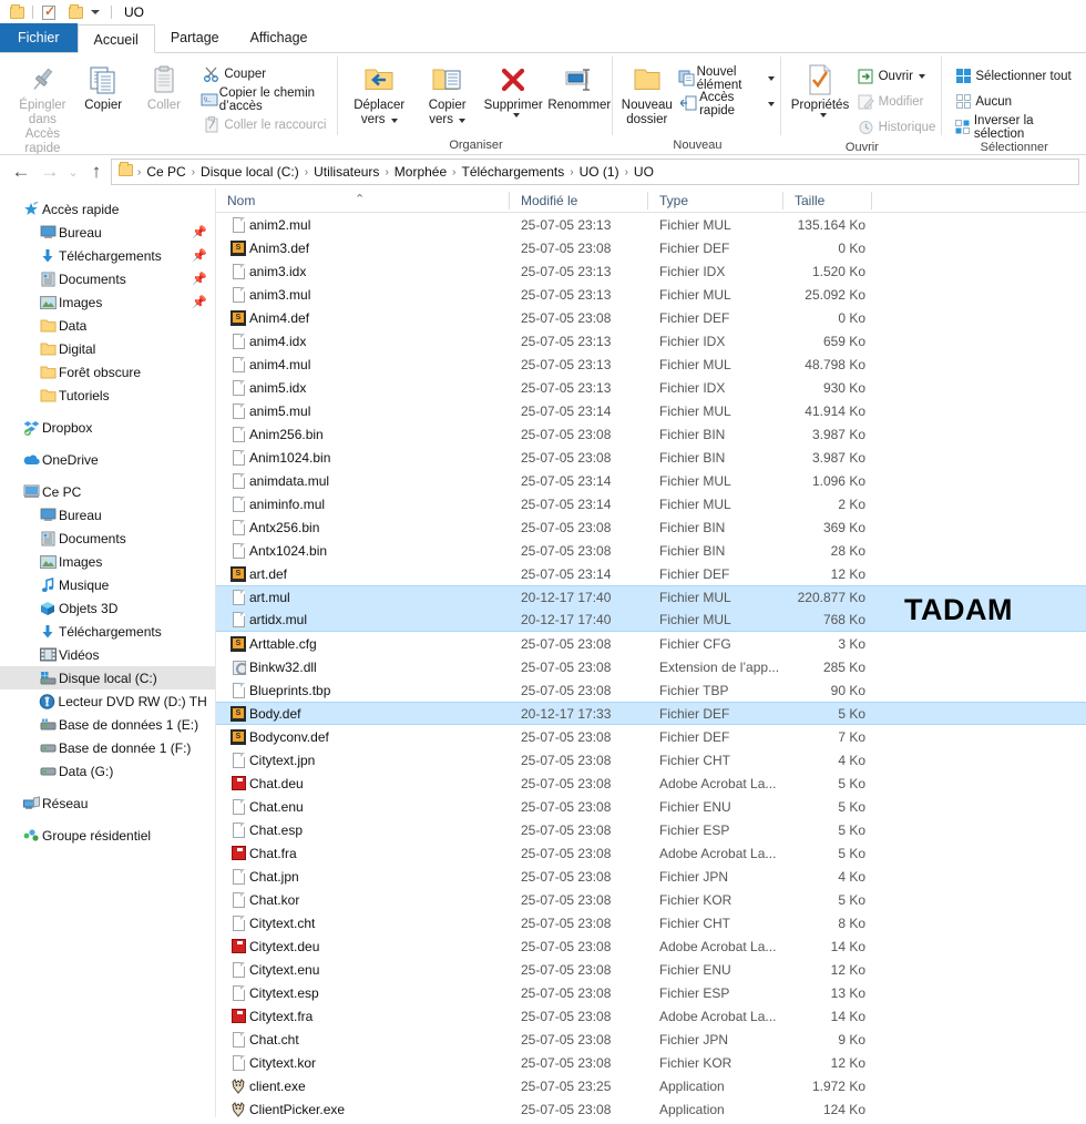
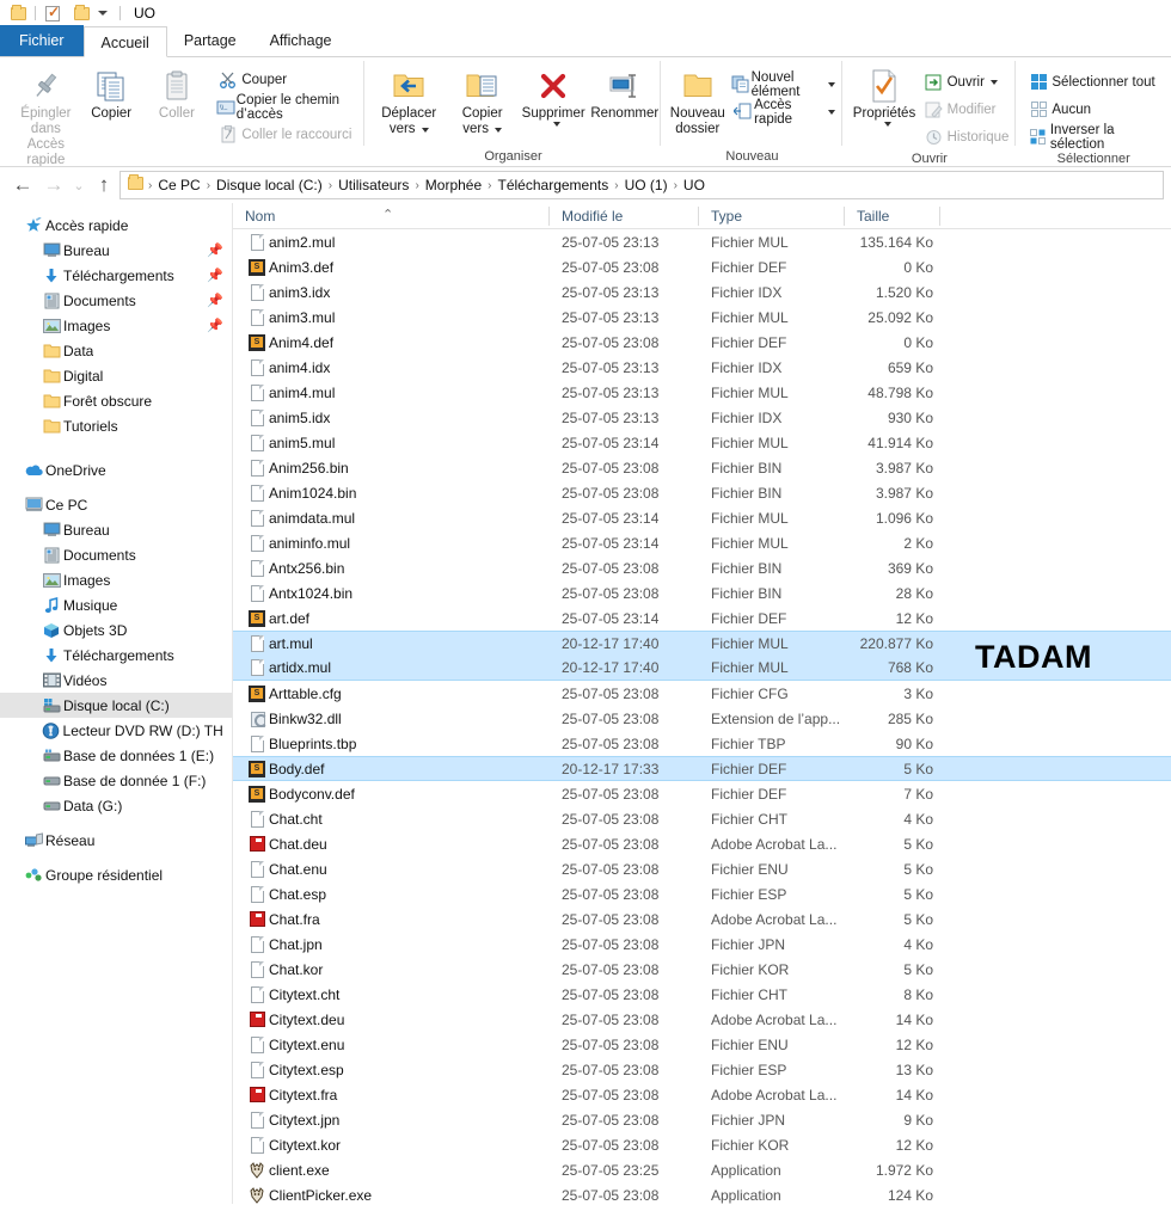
  UO
  Fichier
  Accueil
  Partage
  Affichage
  Épingler dans
  Accès rapide
  Copier
  Coller
  Couper
  Copier le chemin d’accès
  Coller le raccourci
  Déplacer
  vers
  Copier
  vers
  Supprimer
  Renommer
  Organiser
  Nouveau
  dossier
  Nouvel élément
  Accès rapide
  Nouveau
  Propriétés
  Ouvrir
  Modifier
  Historique
  Ouvrir
  Sélectionner tout
  Aucun
  Inverser la sélection
  Sélectionner
  ←
  →
  ⌄
  ↑
  ›
  Ce PC
  ›
  Disque local (C:)
  ›
  Utilisateurs
  ›
  Morphée
  ›
  Téléchargements
  ›
  UO (1)
  ›
  UO
  Accès rapide
  Bureau
  📌
  Téléchargements
  📌
  Documents
  📌
  Images
  📌
  Data
  Digital
  Forêt obscure
  Tutoriels
- Dropbox
  OneDrive
  Ce PC
  Bureau
  Documents
  Images
  Musique
  Objets 3D
  Téléchargements
  Vidéos
  Disque local (C:)
  Lecteur DVD RW (D:) TH
  Base de données 1 (E:)
  Base de donnée 1 (F:)
  Data (G:)
  Réseau
  Groupe résidentiel
  Nom
  ⌃
  Modifié le
  Type
  Taille
  anim2.mul
  25-07-05 23:13
  Fichier MUL
  135.164 Ko
  Anim3.def
  25-07-05 23:08
  Fichier DEF
  0 Ko
  anim3.idx
  25-07-05 23:13
  Fichier IDX
  1.520 Ko
  anim3.mul
  25-07-05 23:13
  Fichier MUL
  25.092 Ko
  Anim4.def
  25-07-05 23:08
  Fichier DEF
  0 Ko
  anim4.idx
  25-07-05 23:13
  Fichier IDX
  659 Ko
  anim4.mul
  25-07-05 23:13
  Fichier MUL
  48.798 Ko
  anim5.idx
  25-07-05 23:13
  Fichier IDX
  930 Ko
  anim5.mul
  25-07-05 23:14
  Fichier MUL
  41.914 Ko
  Anim256.bin
  25-07-05 23:08
  Fichier BIN
  3.987 Ko
  Anim1024.bin
  25-07-05 23:08
  Fichier BIN
  3.987 Ko
  animdata.mul
  25-07-05 23:14
  Fichier MUL
  1.096 Ko
  animinfo.mul
  25-07-05 23:14
  Fichier MUL
  2 Ko
  Antx256.bin
  25-07-05 23:08
  Fichier BIN
  369 Ko
  Antx1024.bin
  25-07-05 23:08
  Fichier BIN
  28 Ko
  art.def
  25-07-05 23:14
  Fichier DEF
  12 Ko
  art.mul
  20-12-17 17:40
  Fichier MUL
  220.877 Ko
  artidx.mul
  20-12-17 17:40
  Fichier MUL
  768 Ko
  Arttable.cfg
  25-07-05 23:08
  Fichier CFG
  3 Ko
  Binkw32.dll
  25-07-05 23:08
  Extension de l’app...
  285 Ko
  Blueprints.tbp
  25-07-05 23:08
  Fichier TBP
  90 Ko
  Body.def
  20-12-17 17:33
  Fichier DEF
  5 Ko
  Bodyconv.def
  25-07-05 23:08
  Fichier DEF
  7 Ko
- Citytext.jpn
+ Chat.cht
  25-07-05 23:08
  Fichier CHT
  4 Ko
  Chat.deu
  25-07-05 23:08
  Adobe Acrobat La...
  5 Ko
  Chat.enu
  25-07-05 23:08
  Fichier ENU
  5 Ko
  Chat.esp
  25-07-05 23:08
  Fichier ESP
  5 Ko
  Chat.fra
  25-07-05 23:08
  Adobe Acrobat La...
  5 Ko
  Chat.jpn
  25-07-05 23:08
  Fichier JPN
  4 Ko
  Chat.kor
  25-07-05 23:08
  Fichier KOR
  5 Ko
  Citytext.cht
  25-07-05 23:08
  Fichier CHT
  8 Ko
  Citytext.deu
  25-07-05 23:08
  Adobe Acrobat La...
  14 Ko
  Citytext.enu
  25-07-05 23:08
  Fichier ENU
  12 Ko
  Citytext.esp
  25-07-05 23:08
  Fichier ESP
  13 Ko
  Citytext.fra
  25-07-05 23:08
  Adobe Acrobat La...
  14 Ko
- Chat.cht
+ Citytext.jpn
  25-07-05 23:08
  Fichier JPN
  9 Ko
  Citytext.kor
  25-07-05 23:08
  Fichier KOR
  12 Ko
  client.exe
  25-07-05 23:25
  Application
  1.972 Ko
  ClientPicker.exe
  25-07-05 23:08
  Application
  124 Ko
  TADAM
